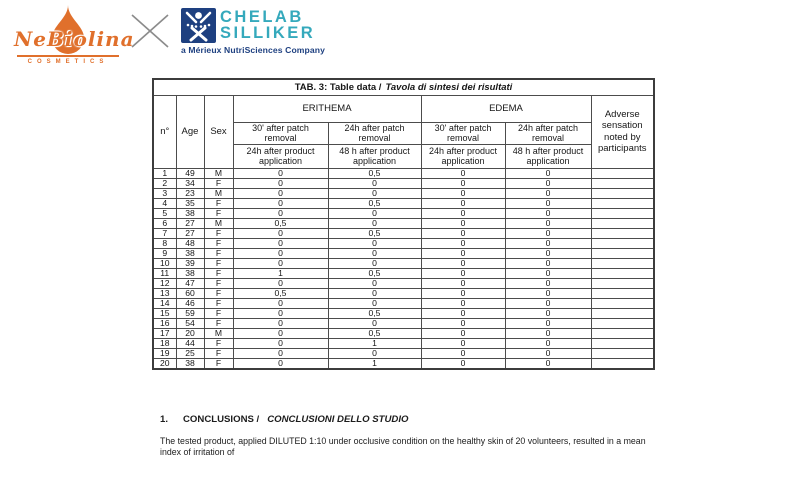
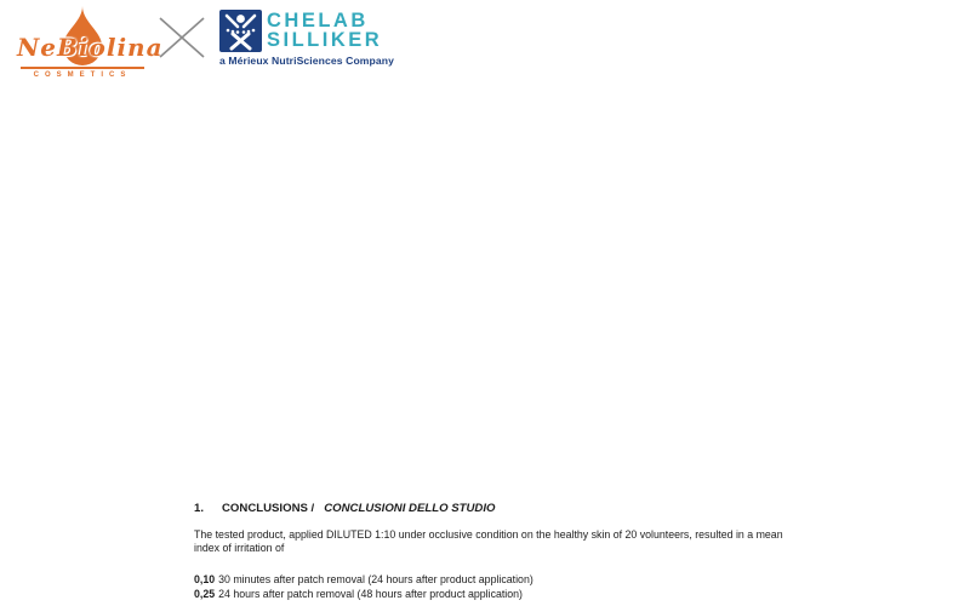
  NeBiolin
  CHELAB
  SILLIKER
  a Mérieux NutriSciences Company
- TAB. 3: Table data / Tavola di sintesi dei risultati
- n°	Age	Sex	ERITHEMA	EDEMA	Adverse sensation noted by participants
- 30' after patch removal	24h after patch removal	30' after patch removal	24h after patch removal
- 24h after product application	48 h after product application	24h after product application	48 h after product application
- 1	49	M	0	0,5	0	0
- 2	34	F	0	0	0	0
- 3	23	M	0	0	0	0
- 4	35	F	0	0,5	0	0
- 5	38	F	0	0	0	0
- 6	27	M	0,5	0	0	0
- 7	27	F	0	0,5	0	0
- 8	48	F	0	0	0	0
- 9	38	F	0	0	0	0
- 10	39	F	0	0	0	0
- 11	38	F	1	0,5	0	0
- 12	47	F	0	0	0	0
- 13	60	F	0,5	0	0	0
- 14	46	F	0	0	0	0
- 15	59	F	0	0,5	0	0
- 16	54	F	0	0	0	0
- 17	20	M	0	0,5	0	0
- 18	44	F	0	1	0	0
- 19	25	F	0	0	0	0
- 20	38	F	0	1	0	0
  1.
  CONCLUSIONS / CONCLUSIONI DELLO STUDIO
  The tested product, applied DILUTED 1:10 under occlusive condition on the healthy skin of 20 volunteers, resulted in a mean index of irritation of
+ 0,10 30 minutes after patch removal (24 hours after product application)
+ 0,25 24 hours after patch removal (48 hours after product application)
